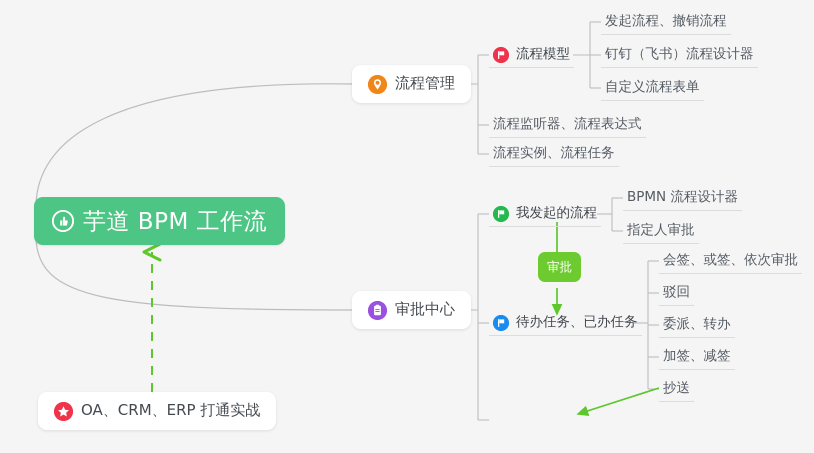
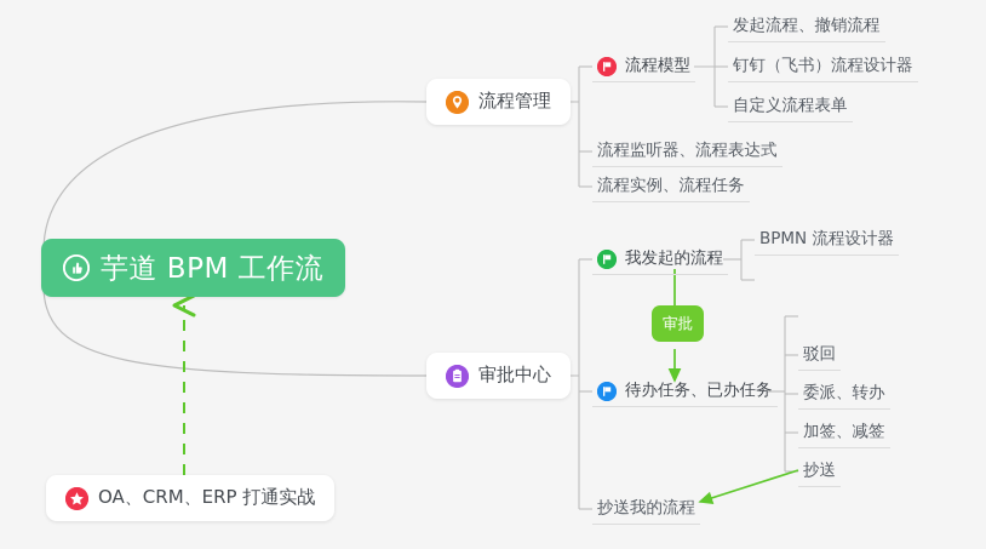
  芋道 BPM 工作流
  OA、CRM、ERP 打通实战
  流程管理
  流程模型
  发起流程、撤销流程
  钉钉（飞书）流程设计器
  自定义流程表单
  流程监听器、流程表达式
  流程实例、流程任务
  审批中心
  我发起的流程
  BPMN 流程设计器
- 指定人审批
  待办任务、已办任务
- 会签、或签、依次审批
  驳回
  委派、转办
  加签、减签
  抄送
+ 抄送我的流程
  审批
